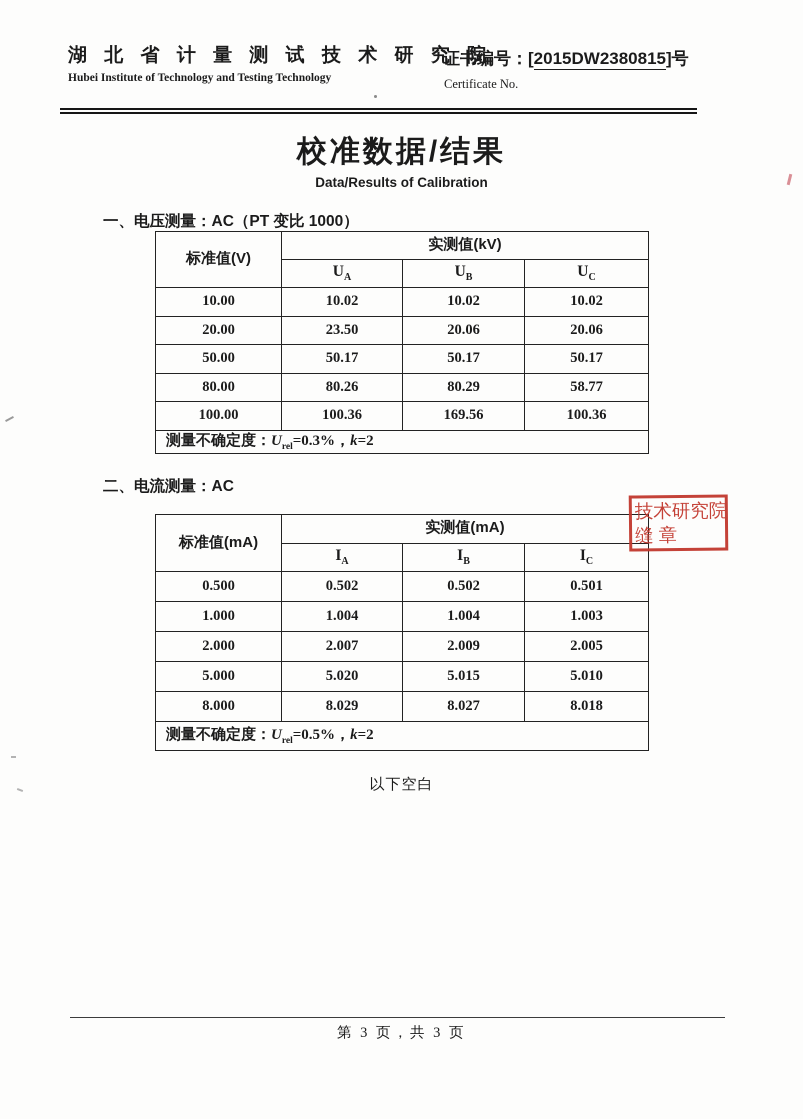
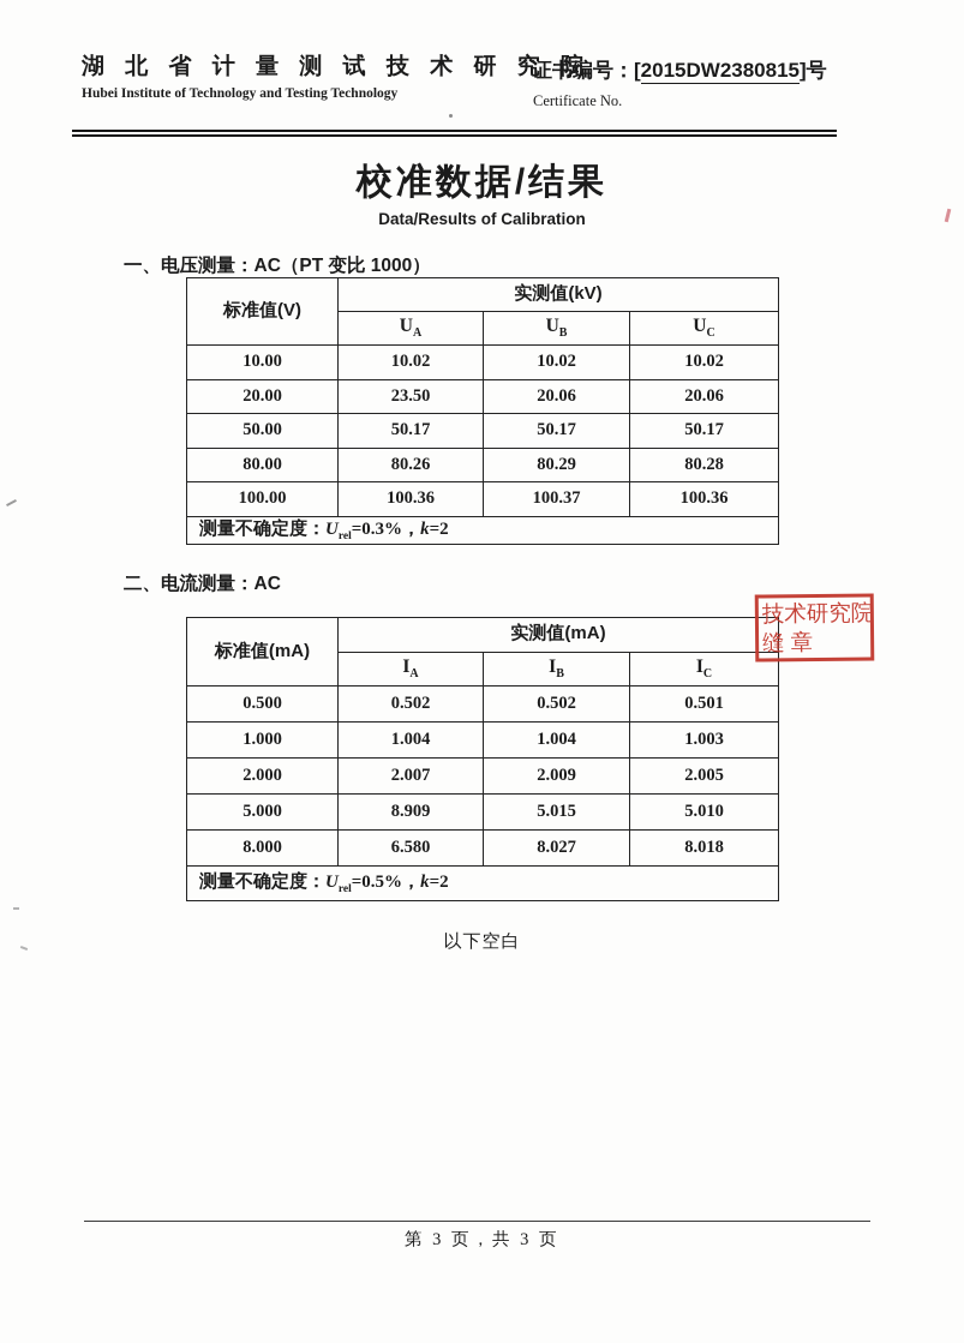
  湖 北 省 计 量 测 试 技 术 研 究 院
  Hubei Institute of Technology and Testing Technology
  证书编号：[2015DW2380815]号
  Certificate No.
  校准数据/结果
  Data/Results of Calibration
  一、电压测量：AC（PT 变比 1000）
  标准值(V)	实测值(kV)
  UA	UB	UC
  10.00	10.02	10.02	10.02
  20.00	23.50	20.06	20.06
  50.00	50.17	50.17	50.17
- 80.00	80.26	80.29	58.77
+ 80.00	80.26	80.29	80.28
- 100.00	100.36	169.56	100.36
+ 100.00	100.36	100.37	100.36
  测量不确定度：Urel=0.3%，k=2
  二、电流测量：AC
  标准值(mA)	实测值(mA)
  IA	IB	IC
  0.500	0.502	0.502	0.501
  1.000	1.004	1.004	1.003
  2.000	2.007	2.009	2.005
- 5.000	5.020	5.015	5.010
+ 5.000	8.909	5.015	5.010
- 8.000	8.029	8.027	8.018
+ 8.000	6.580	8.027	8.018
  测量不确定度：Urel=0.5%，k=2
  技术研究院
  缝章
  以下空白
  第 3 页，共 3 页
